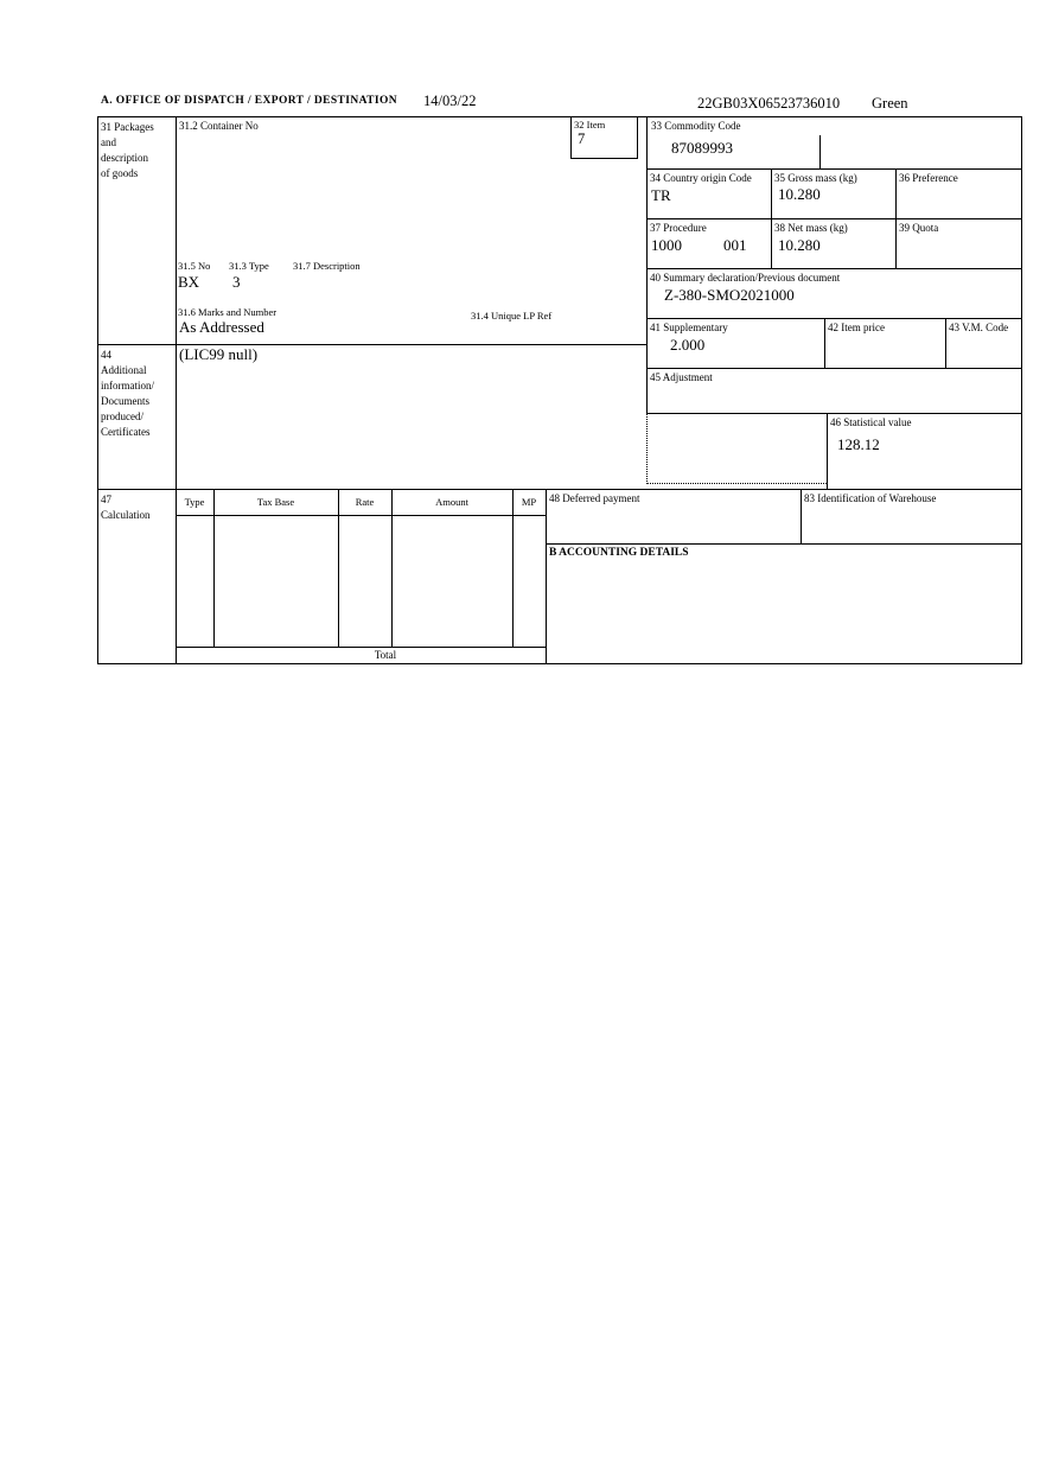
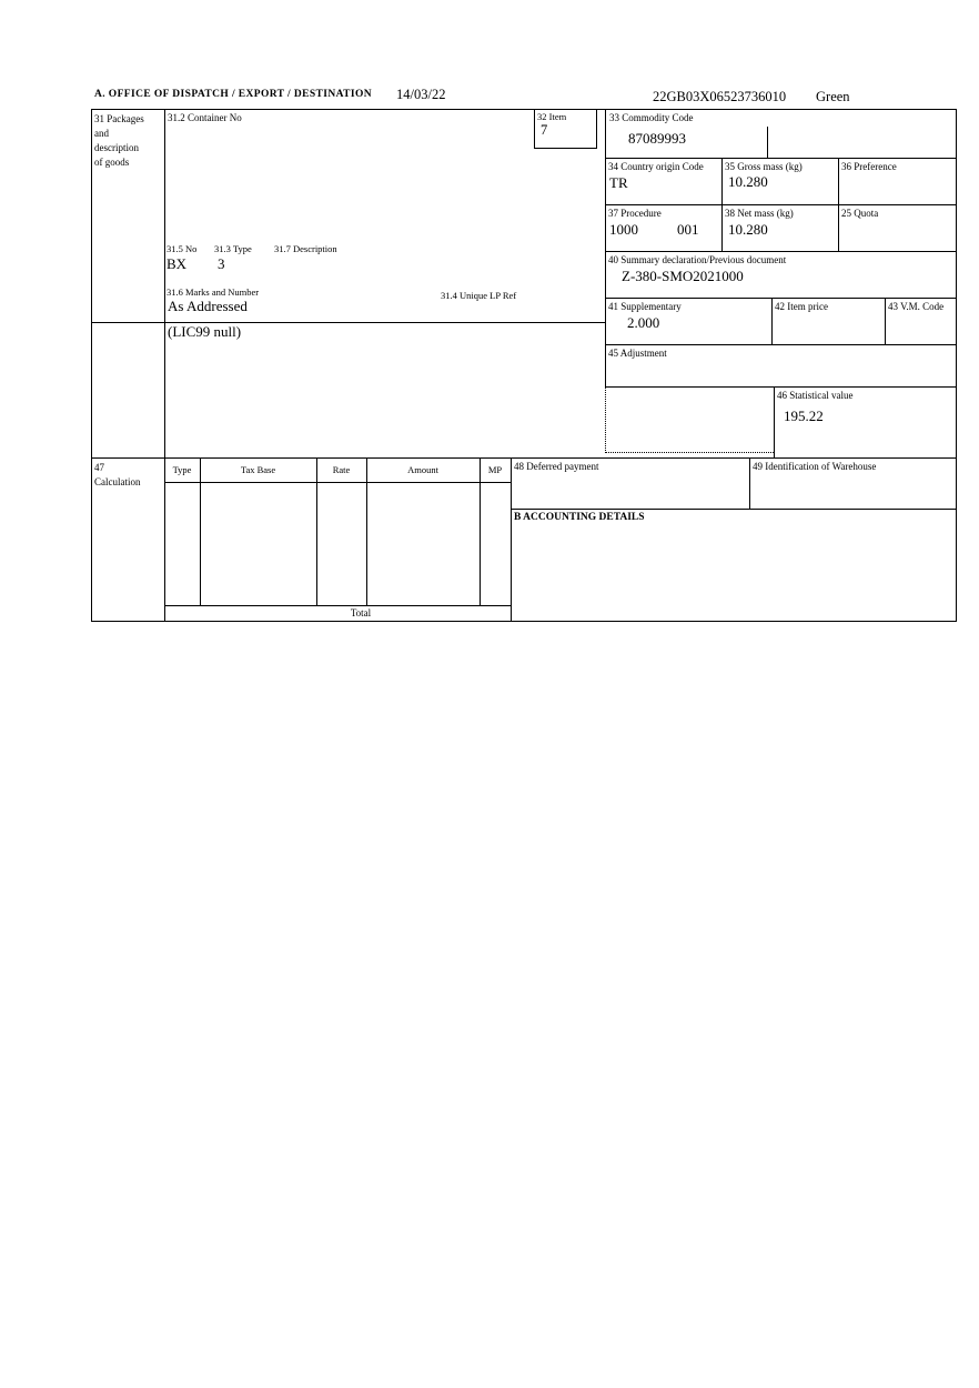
  A. OFFICE OF DISPATCH / EXPORT / DESTINATION
  14/03/22
  22GB03X06523736010
  Green
  31 Packages
  and
  description
  of goods
  31.2 Container No
  32 Item
  7
  31.5 No
  31.3 Type
  31.7 Description
  BX
  3
  31.6 Marks and Number
  31.4 Unique LP Ref
  As Addressed
- 44
- Additional
- information/
- Documents
- produced/
- Certificates
  (LIC99 null)
  33 Commodity Code
  87089993
  34 Country origin Code
  TR
  35 Gross mass (kg)
  10.280
  36 Preference
  37 Procedure
  1000
  001
  38 Net mass (kg)
  10.280
- 39 Quota
+ 25 Quota
  40 Summary declaration/Previous document
  Z-380-SMO2021000
  41 Supplementary
  2.000
  42 Item price
  43 V.M. Code
  45 Adjustment
  46 Statistical value
- 128.12
+ 195.22
  47
  Calculation
  Type
  Tax Base
  Rate
  Amount
  MP
  Total
  48 Deferred payment
- 83 Identification of Warehouse
+ 49 Identification of Warehouse
  B ACCOUNTING DETAILS
